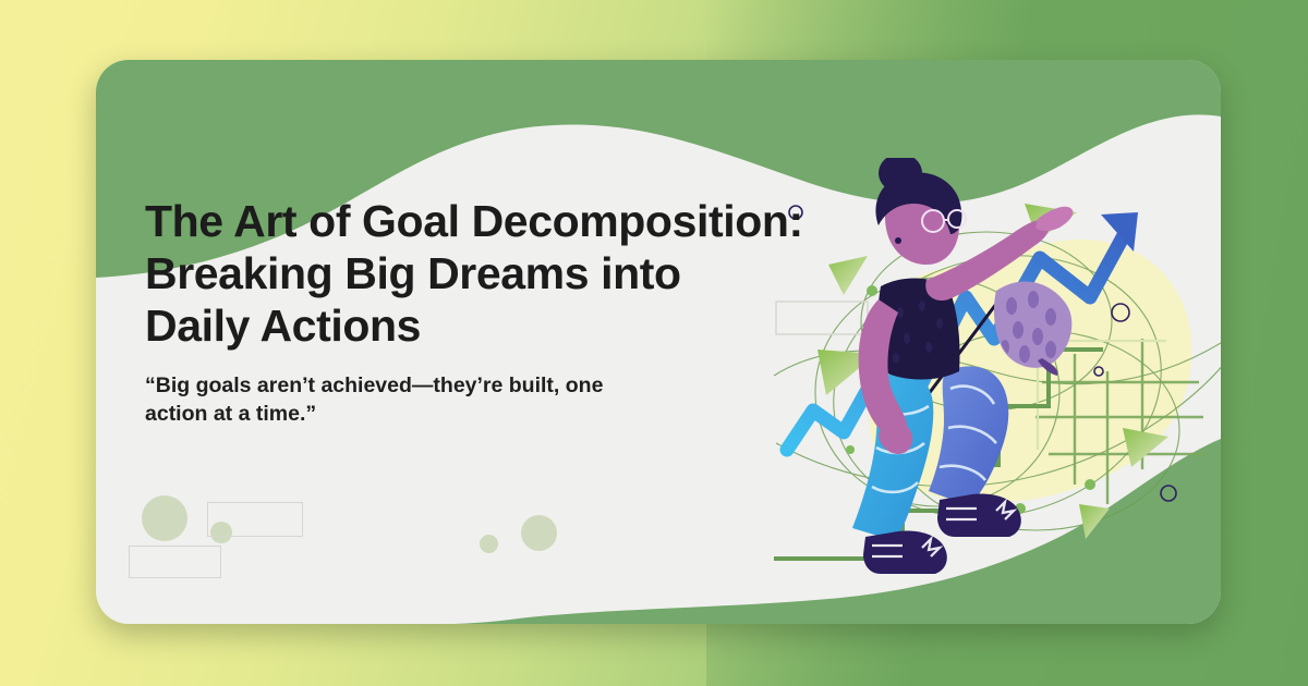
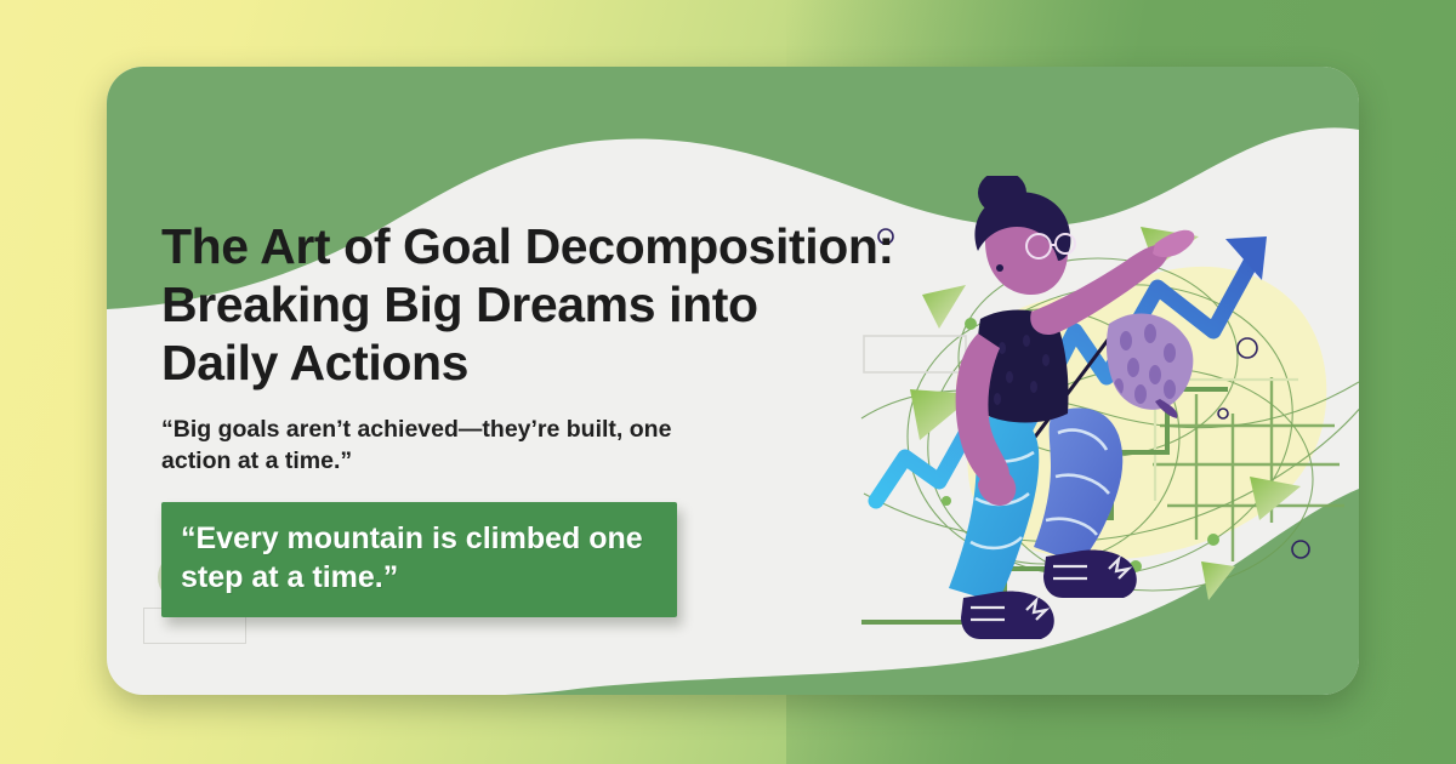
  The Art of Goal Decomposition:
  Breaking Big Dreams into
  Daily Actions
  “Big goals aren’t achieved—they’re built, one
  action at a time.”
+ “Every mountain is climbed one
+ step at a time.”
